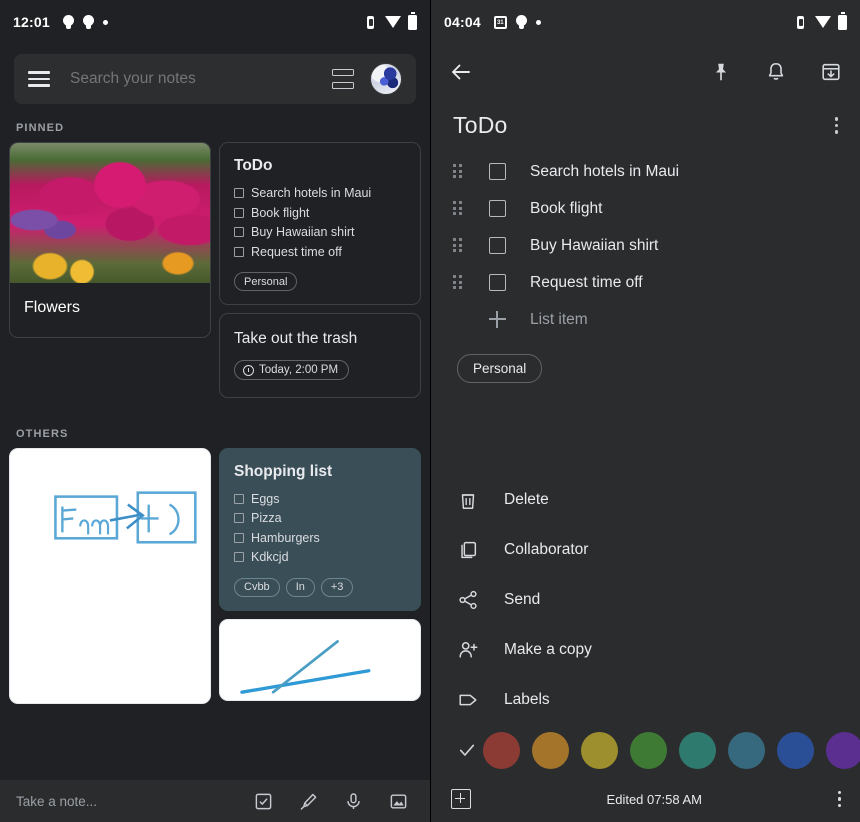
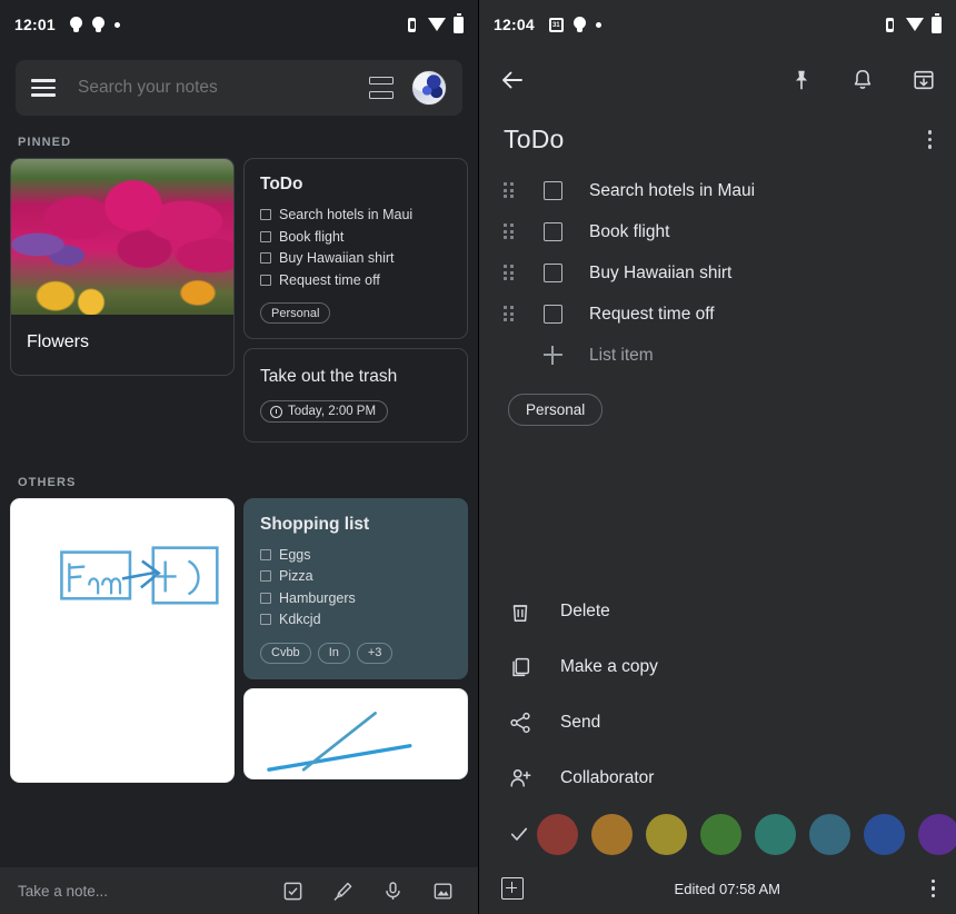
  12:01
  Search your notes
  PINNED
  Flowers
  ToDo
  Search hotels in Maui
  Book flight
  Buy Hawaiian shirt
  Request time off
  Personal
  Take out the trash
  Today, 2:00 PM
  OTHERS
  Shopping list
  Eggs
  Pizza
  Hamburgers
  Kdkcjd
  Cvbb
  In
  +3
  Take a note...
- 04:04
+ 12:04
  ToDo
  Search hotels in Maui
  Book flight
  Buy Hawaiian shirt
  Request time off
  List item
  Personal
  Delete
- Collaborator
+ Make a copy
  Send
- Make a copy
+ Collaborator
- Labels
  Edited 07:58 AM
